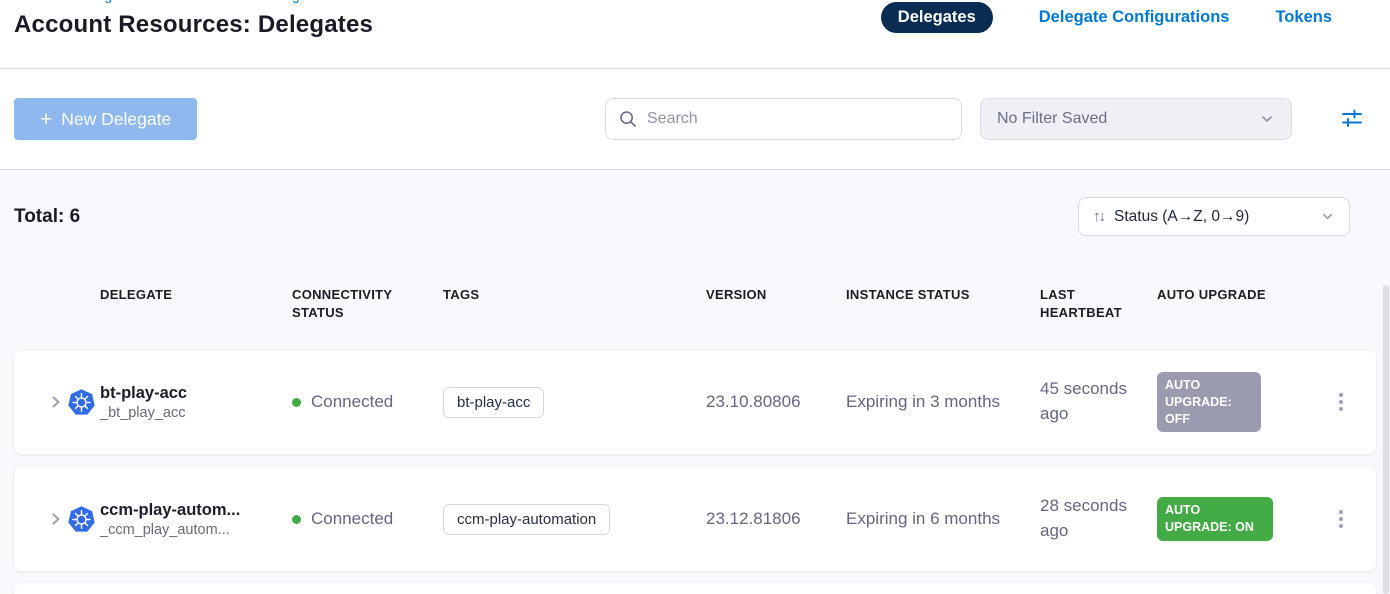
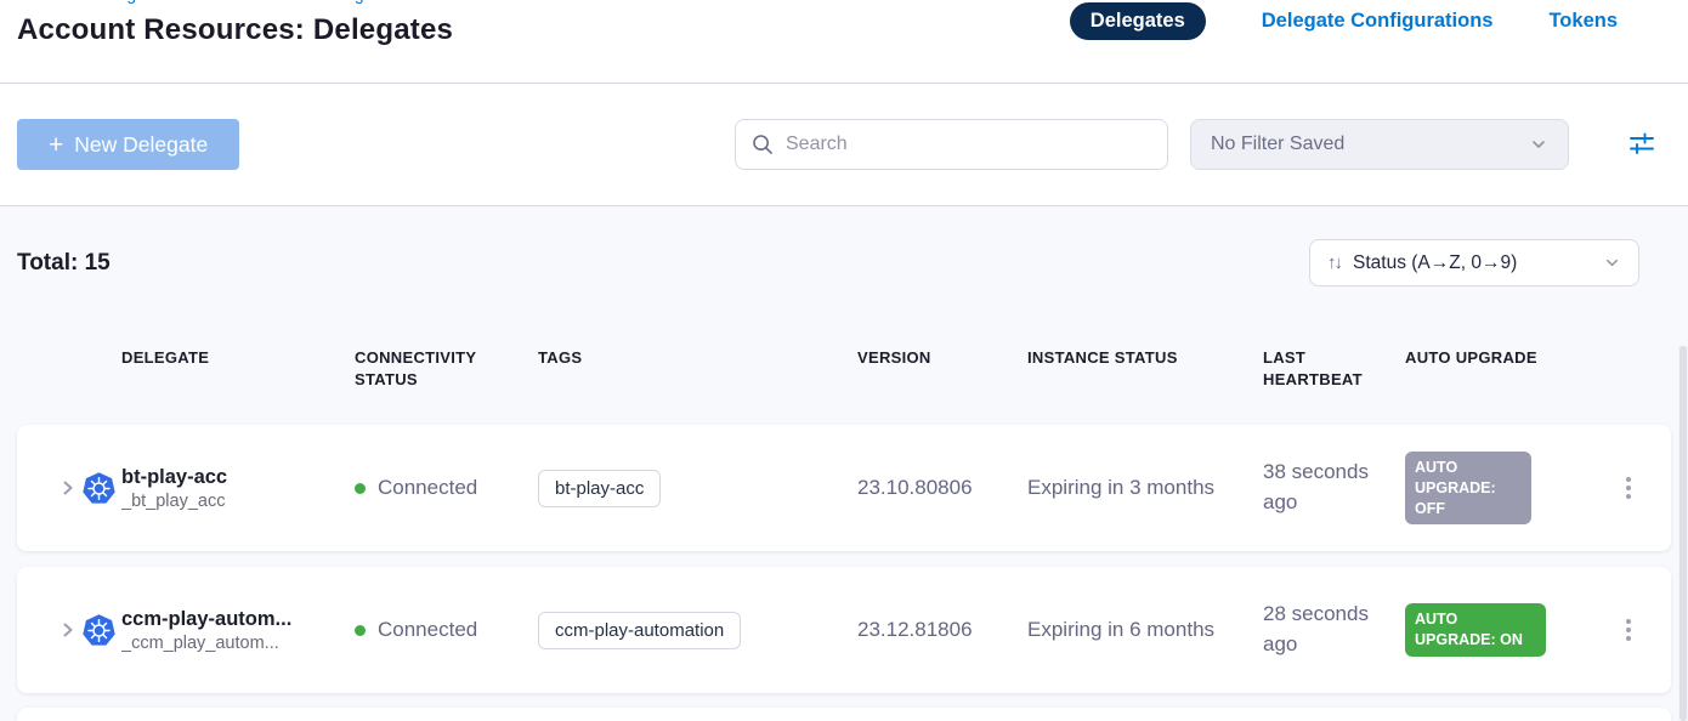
  Account Resources: Delegates
  Delegates
  Delegate Configurations
  Tokens
  +
  New Delegate
  Search
  No Filter Saved
- Total: 6
+ Total: 15
  ↑↓
  Status (A→Z, 0→9)
  DELEGATE
  CONNECTIVITY STATUS
  TAGS
  VERSION
  INSTANCE STATUS
  LAST HEARTBEAT
  AUTO UPGRADE
  bt-play-acc
  _bt_play_acc
  Connected
  bt-play-acc
  23.10.80806
  Expiring in 3 months
- 45 seconds ago
+ 38 seconds ago
  AUTO UPGRADE: OFF
  ccm-play-autom...
  _ccm_play_autom...
  Connected
  ccm-play-automation
  23.12.81806
  Expiring in 6 months
  28 seconds ago
  AUTO UPGRADE: ON
